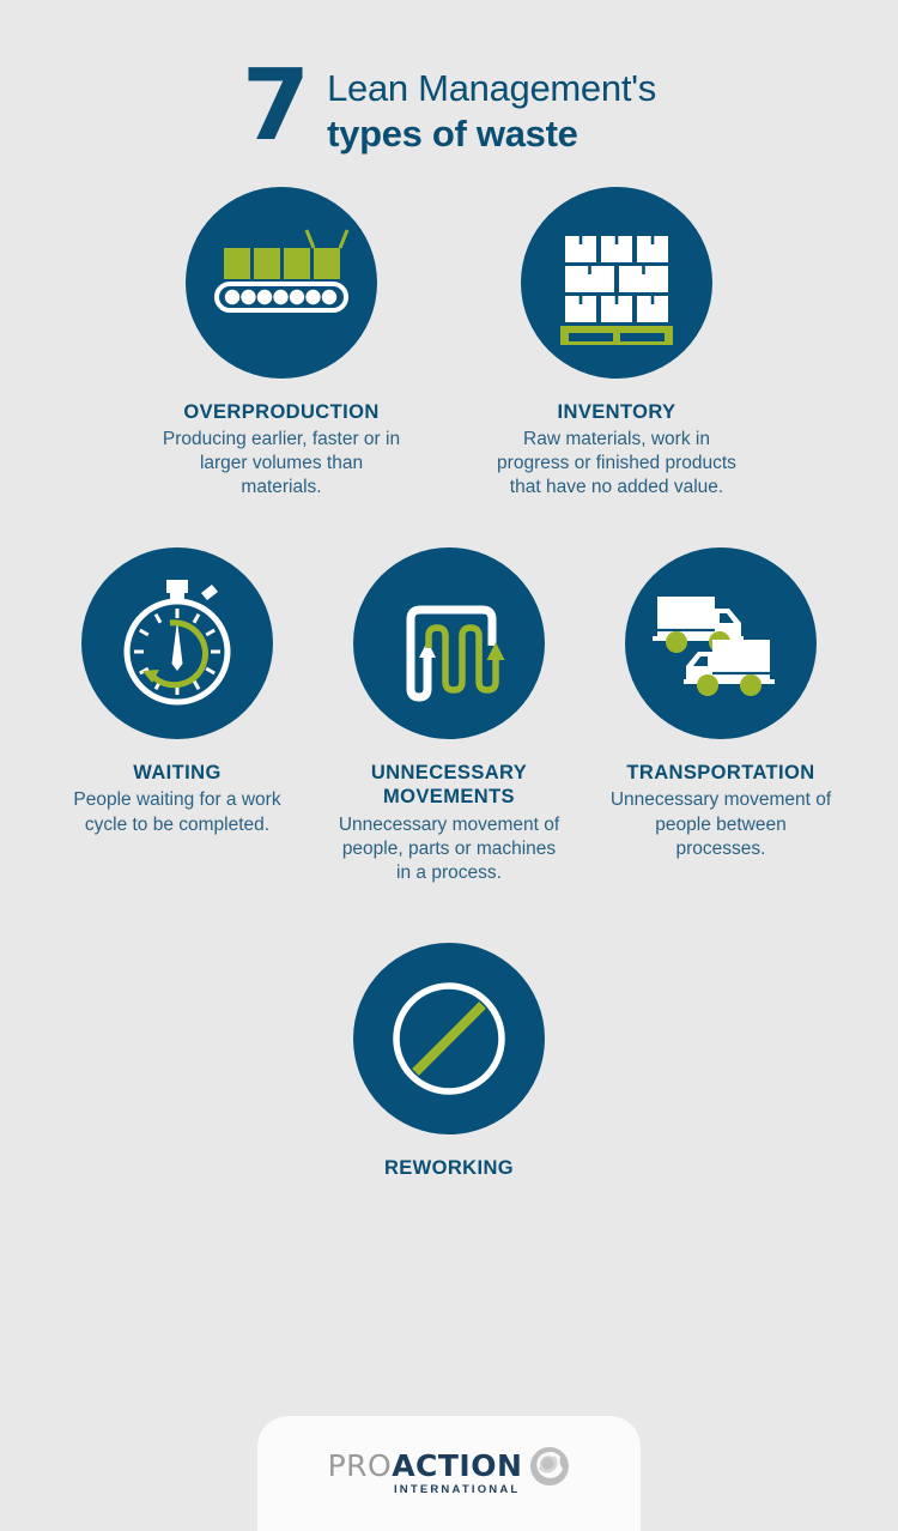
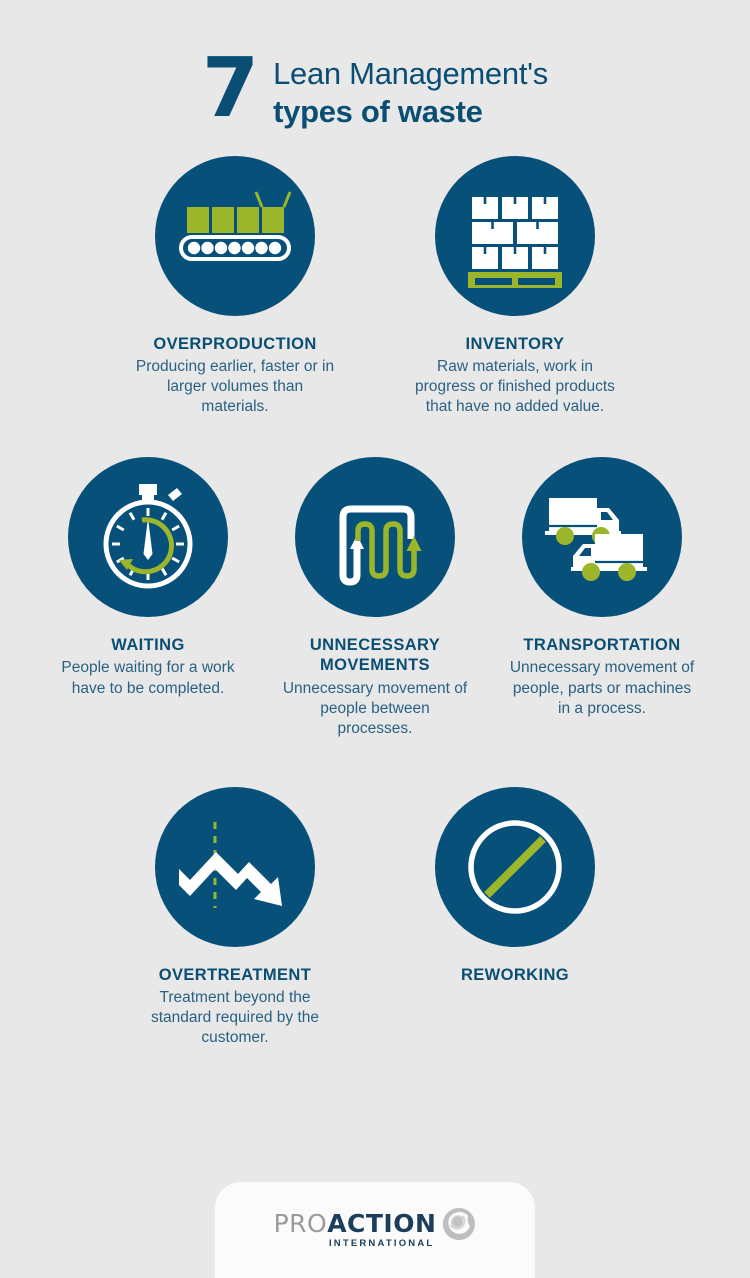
  7
  Lean Management's
  types of waste
  OVERPRODUCTION
  Producing earlier, faster or in larger volumes than materials.
  INVENTORY
  Raw materials, work in progress or finished products that have no added value.
  WAITING
- People waiting for a work cycle to be completed.
+ People waiting for a work have to be completed.
  UNNECESSARY MOVEMENTS
- Unnecessary movement of people, parts or machines in a process.
+ Unnecessary movement of people between processes.
  TRANSPORTATION
- Unnecessary movement of people between processes.
+ Unnecessary movement of people, parts or machines in a process.
+ OVERTREATMENT
+ Treatment beyond the standard required by the customer.
  REWORKING
  PROACTION
  INTERNATIONAL
